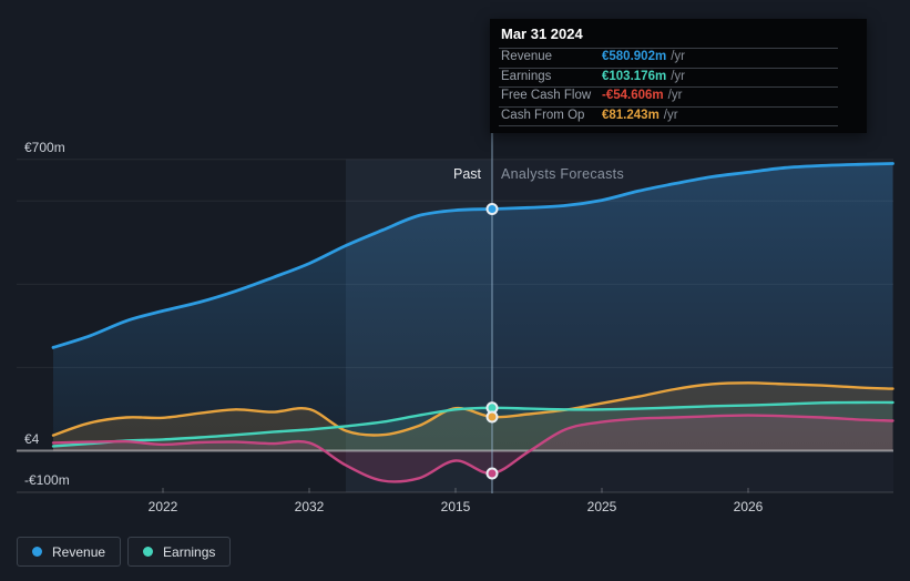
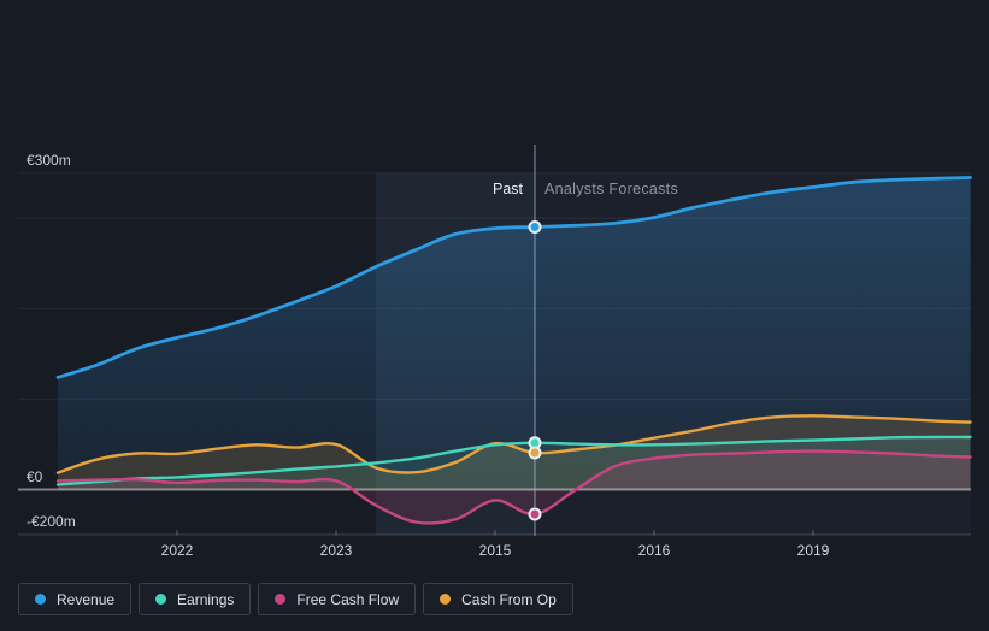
- €700m
+ €300m
- €4
+ €0
- -€100m
+ -€200m
  2022
- 2032
+ 2023
  2015
- 2025
+ 2016
- 2026
+ 2019
  Past
  Analysts Forecasts
- Mar 31 2024
- Revenue €580.902m /yr
- Earnings €103.176m /yr
- Free Cash Flow -€54.606m /yr
- Cash From Op €81.243m /yr
  Revenue
  Earnings
+ Free Cash Flow
+ Cash From Op
